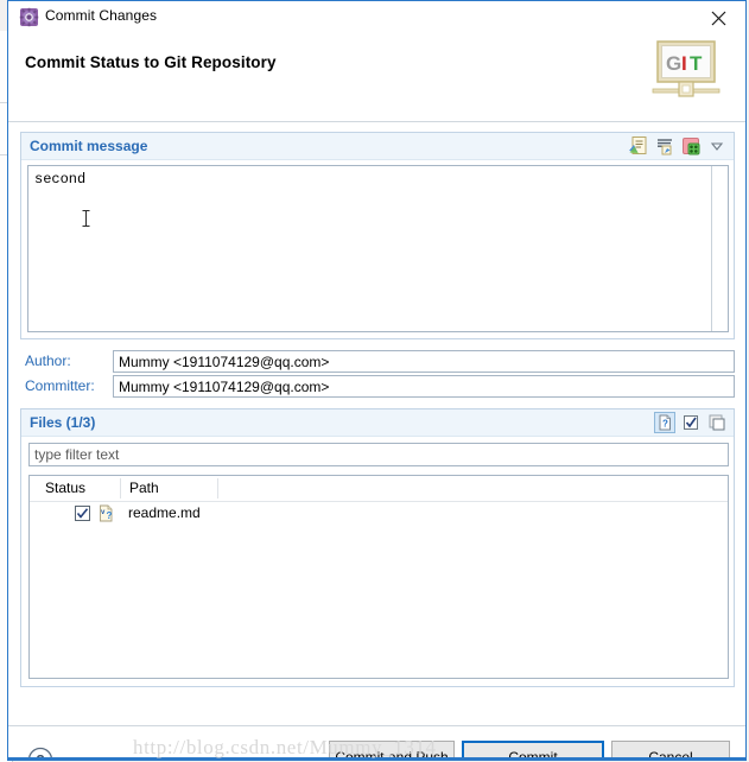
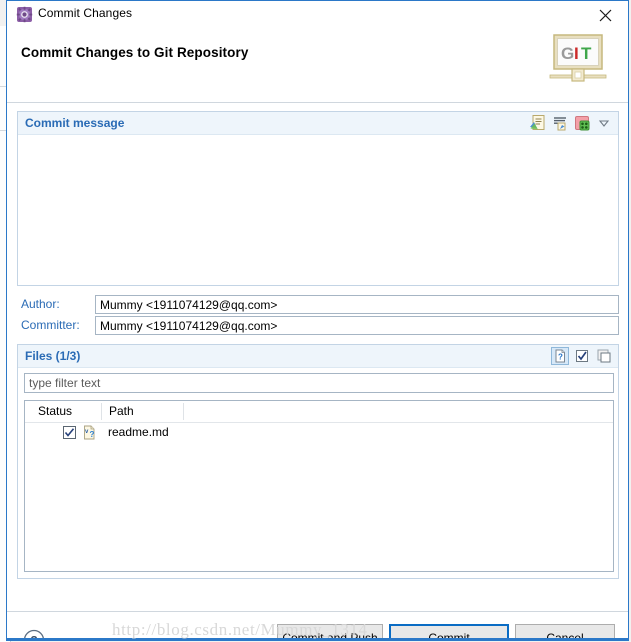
  Commit Changes
- Commit Status to Git Repository
+ Commit Changes to Git Repository
  G
  I
  T
  Commit message
- second
  Author:
  Mummy <1911074129@qq.com>
  Committer:
  Mummy <1911074129@qq.com>
  Files (1/3)
  ?
  type filter text
  Status
  Path
  ?
  readme.md
  http://blog.csdn.net/Mummy_1314
